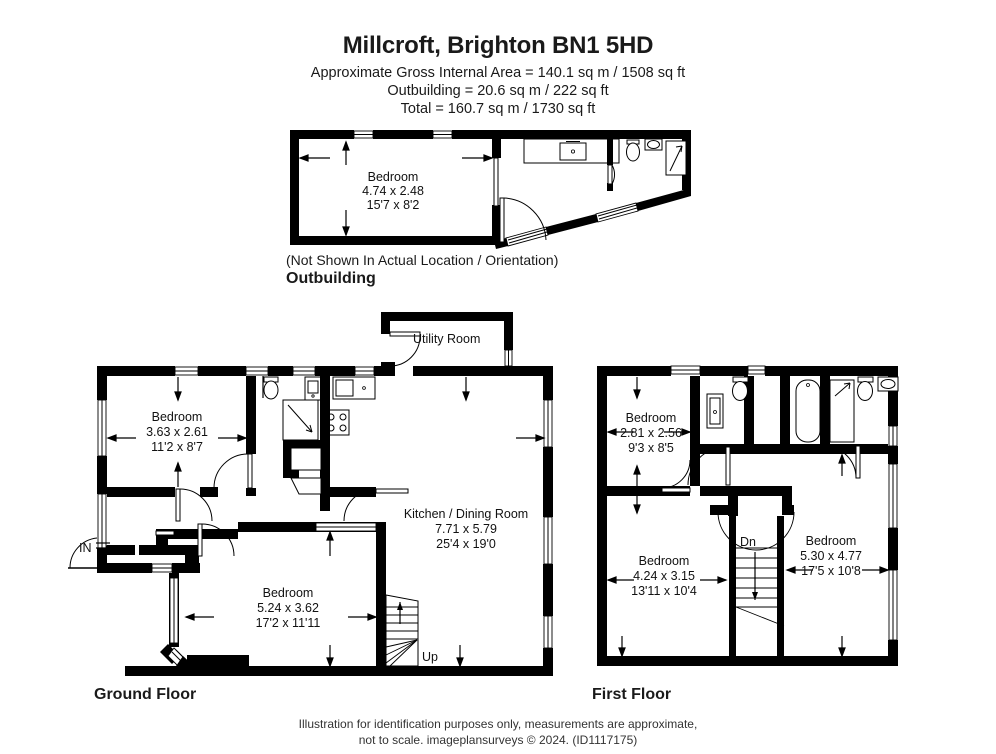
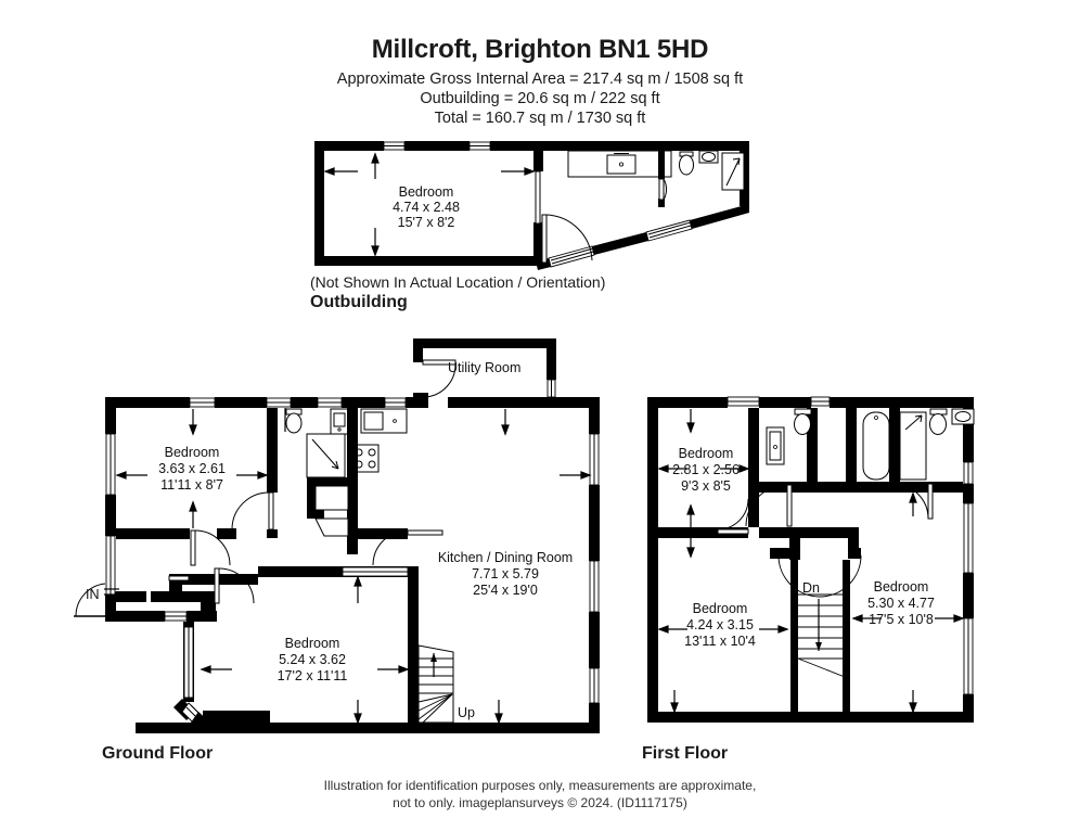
  Millcroft, Brighton BN1 5HD
- Approximate Gross Internal Area = 140.1 sq m / 1508 sq ft
+ Approximate Gross Internal Area = 217.4 sq m / 1508 sq ft
  Outbuilding = 20.6 sq m / 222 sq ft
  Total = 160.7 sq m / 1730 sq ft
  Bedroom
  4.74 x 2.48
  15'7 x 8'2
  (Not Shown In Actual Location / Orientation)
  Outbuilding
  Utility Room
  IN
  Up
  Bedroom
  3.63 x 2.61
- 11'2 x 8'7
+ 11'11 x 8'7
  Kitchen / Dining Room
  7.71 x 5.79
  25'4 x 19'0
  Bedroom
  5.24 x 3.62
  17'2 x 11'11
  Dn
  Bedroom
  2.81 x 2.56
  9'3 x 8'5
  Bedroom
  5.30 x 4.77
  17'5 x 10'8
  Bedroom
  4.24 x 3.15
  13'11 x 10'4
  Ground Floor
  First Floor
  Illustration for identification purposes only, measurements are approximate,
- not to scale. imageplansurveys © 2024. (ID1117175)
+ not to only. imageplansurveys © 2024. (ID1117175)
